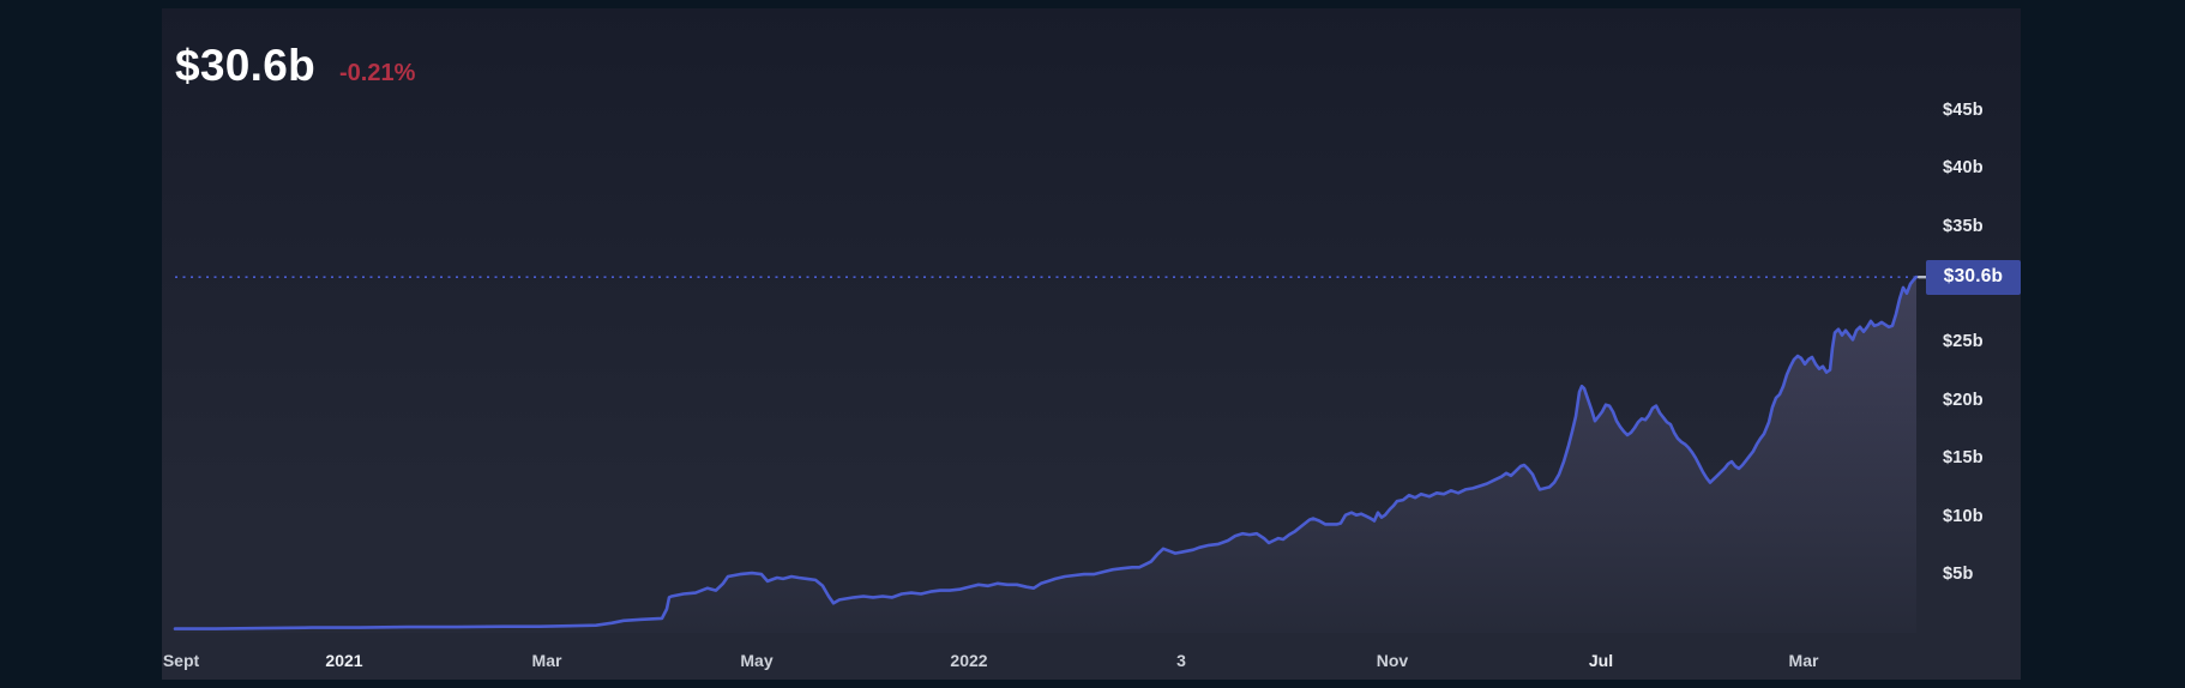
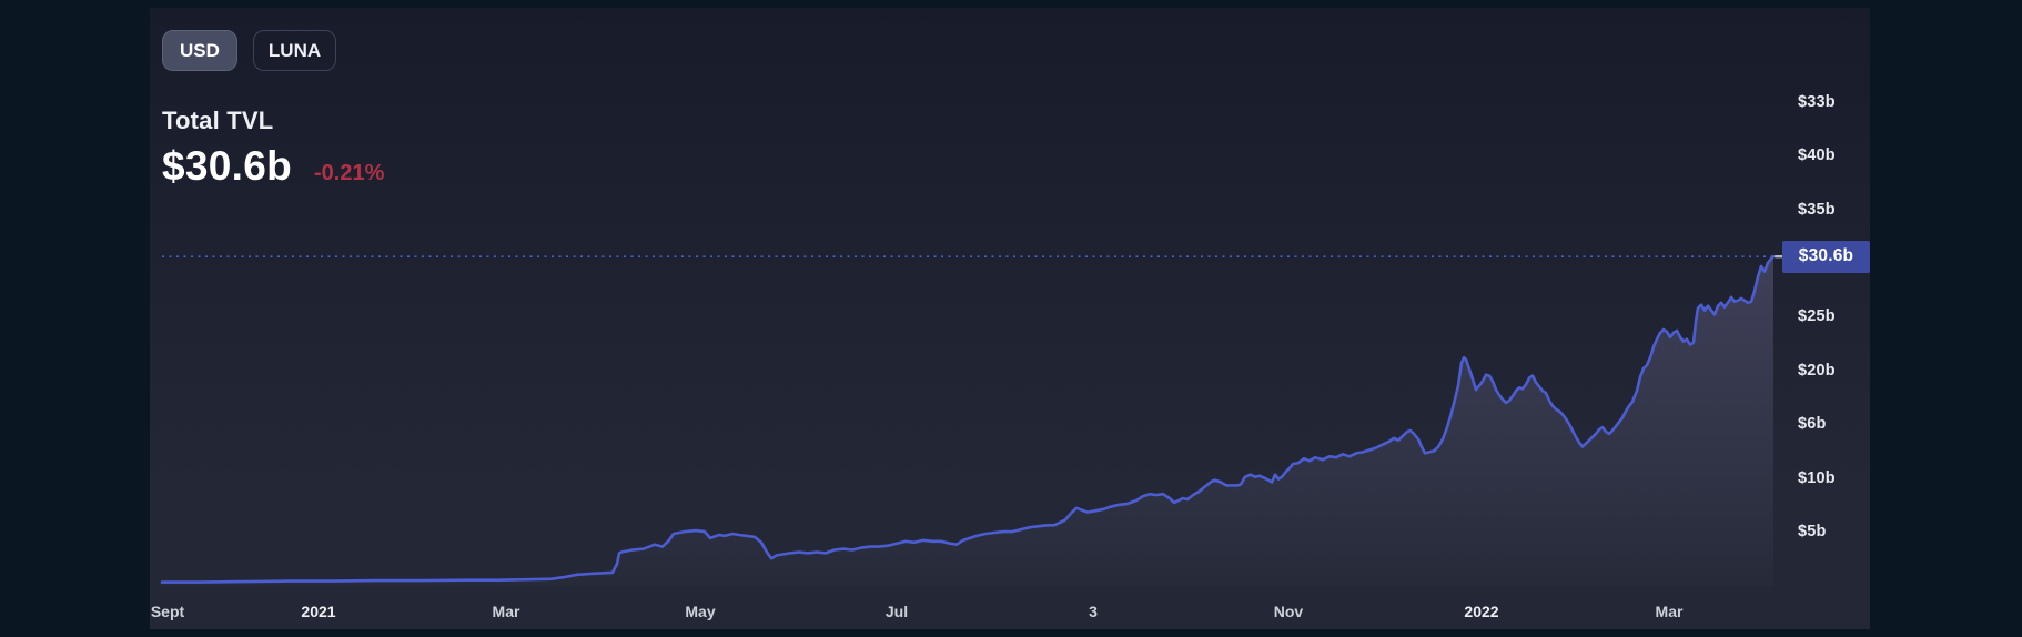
+ USD
+ LUNA
+ Total TVL
  $30.6b
  -0.21%
  $5b
  $10b
- $15b
+ $6b
  $20b
  $25b
  $35b
  $40b
- $45b
+ $33b
  Sept
  2021
  Mar
  May
- 2022
+ Jul
  3
  Nov
- Jul
+ 2022
  Mar
  $30.6b
